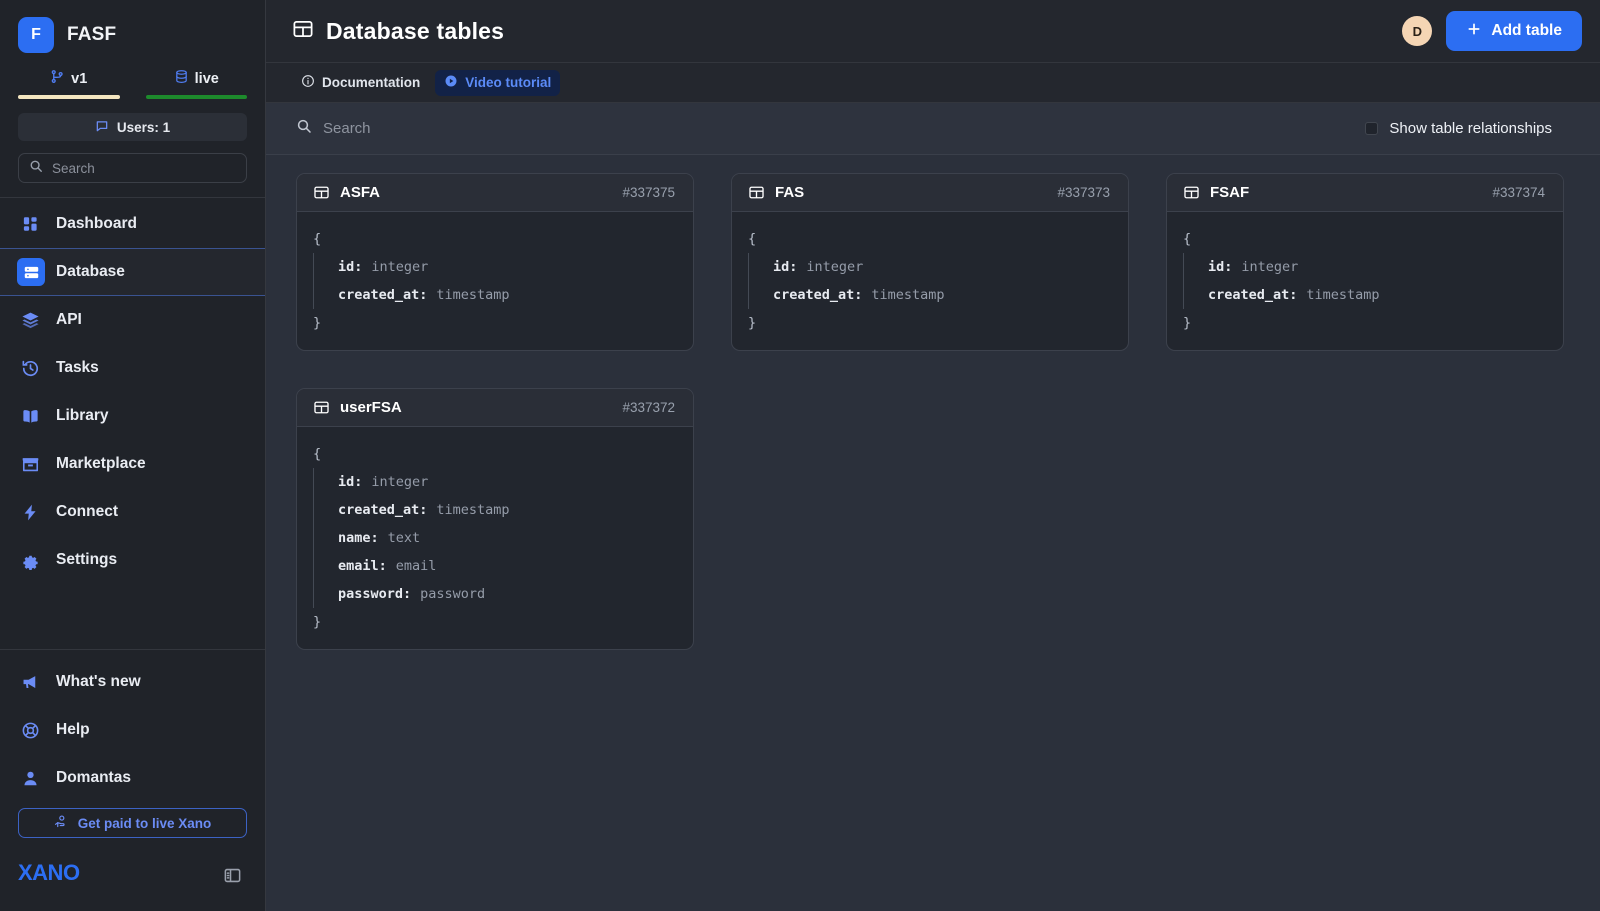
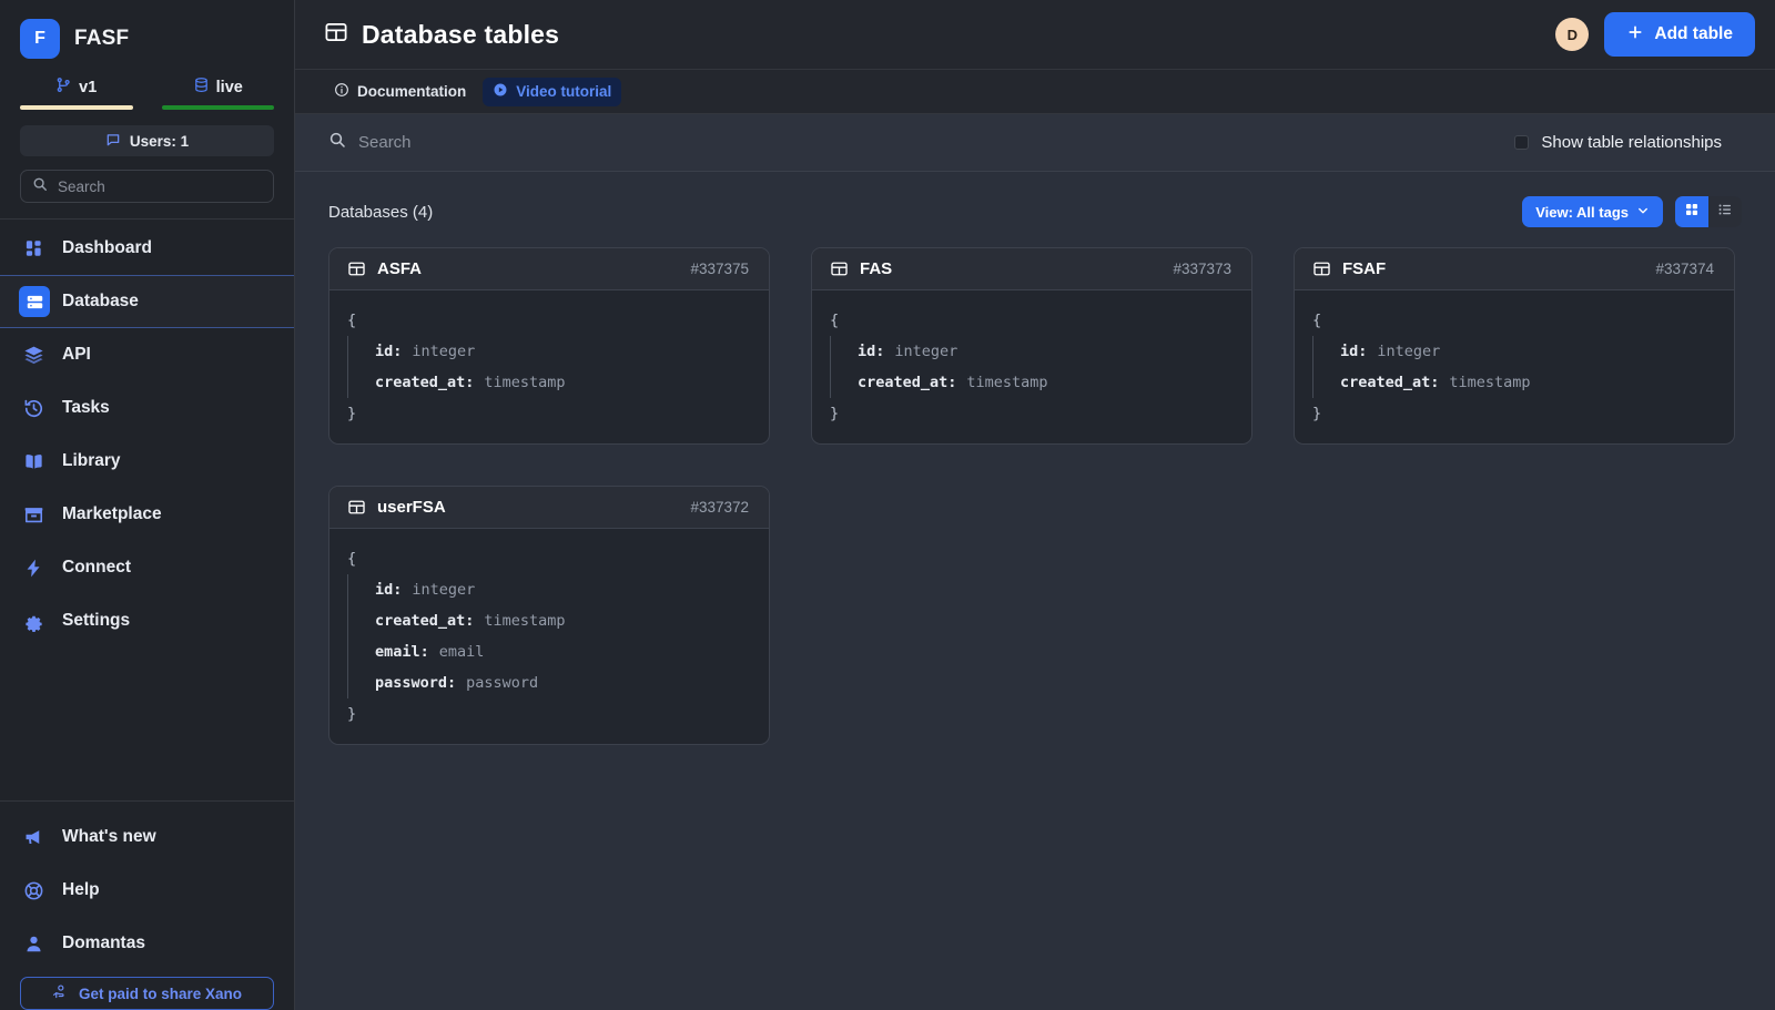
  F
  FASF
  v1
  live
  Users: 1
  Search
  Dashboard
  Database
  API
  Tasks
  Library
  Marketplace
  Connect
  Settings
  What's new
  Help
  Domantas
- Get paid to live Xano
+ Get paid to share Xano
- XANO
  Database tables
  D
  Add table
  Documentation
  Video tutorial
  Search
  Show table relationships
+ Databases (4)
+ View: All tags
  ASFA
  #337375
  {
  id: integer
  created_at: timestamp
  }
  FAS
  #337373
  {
  id: integer
  created_at: timestamp
  }
  FSAF
  #337374
  {
  id: integer
  created_at: timestamp
  }
  userFSA
  #337372
  {
  id: integer
  created_at: timestamp
- name: text
  email: email
  password: password
  }
